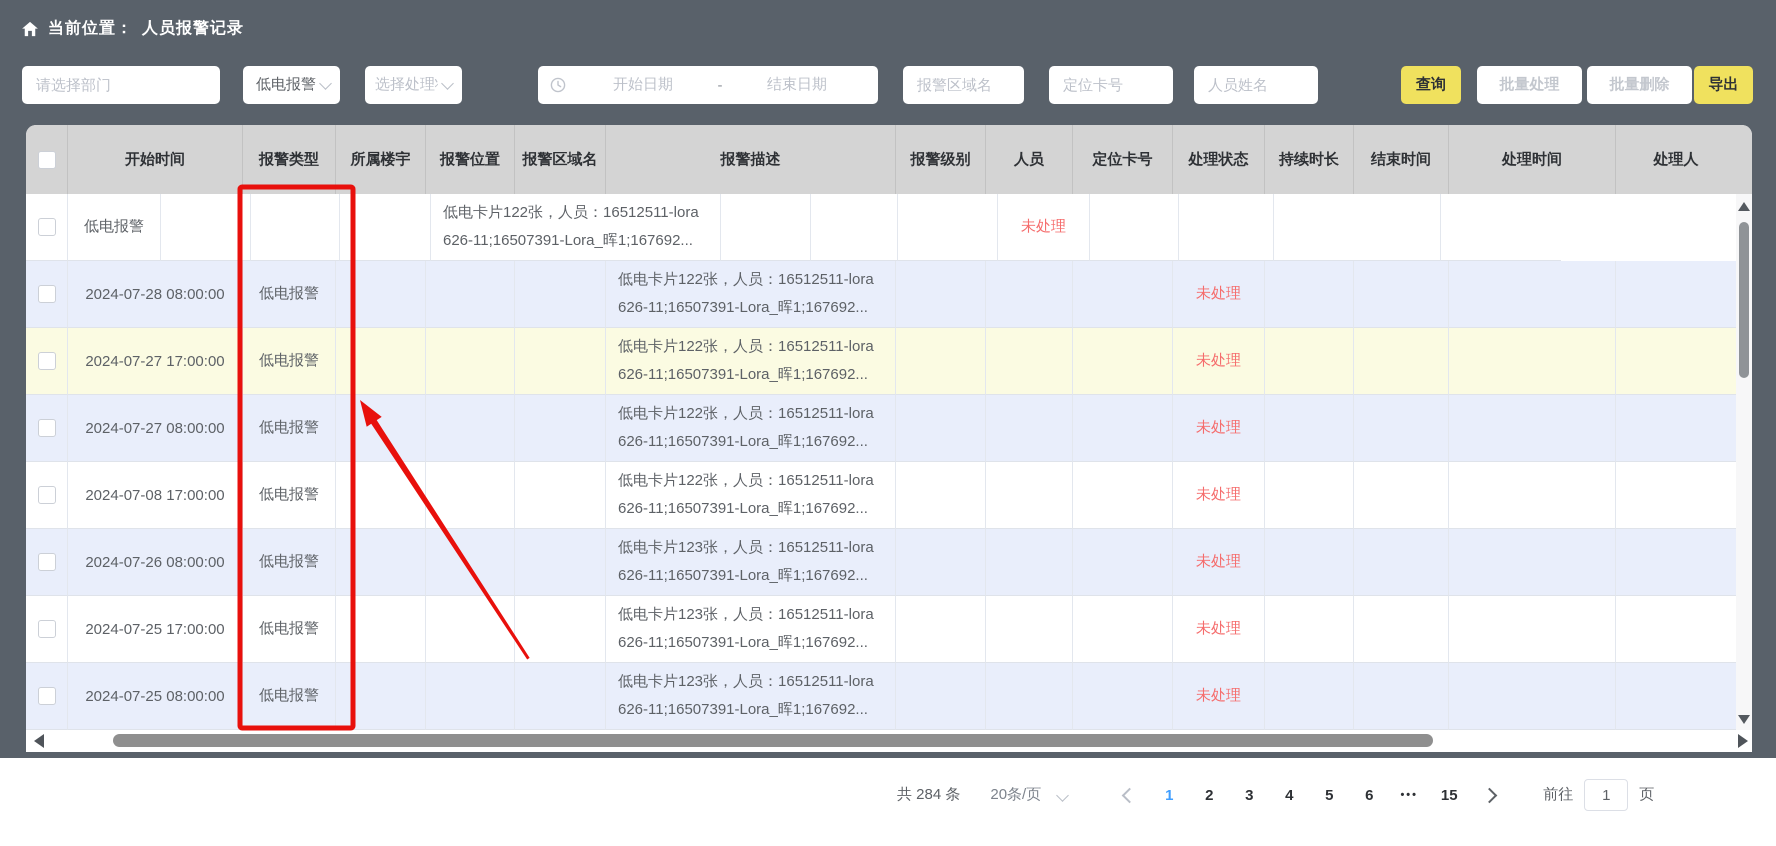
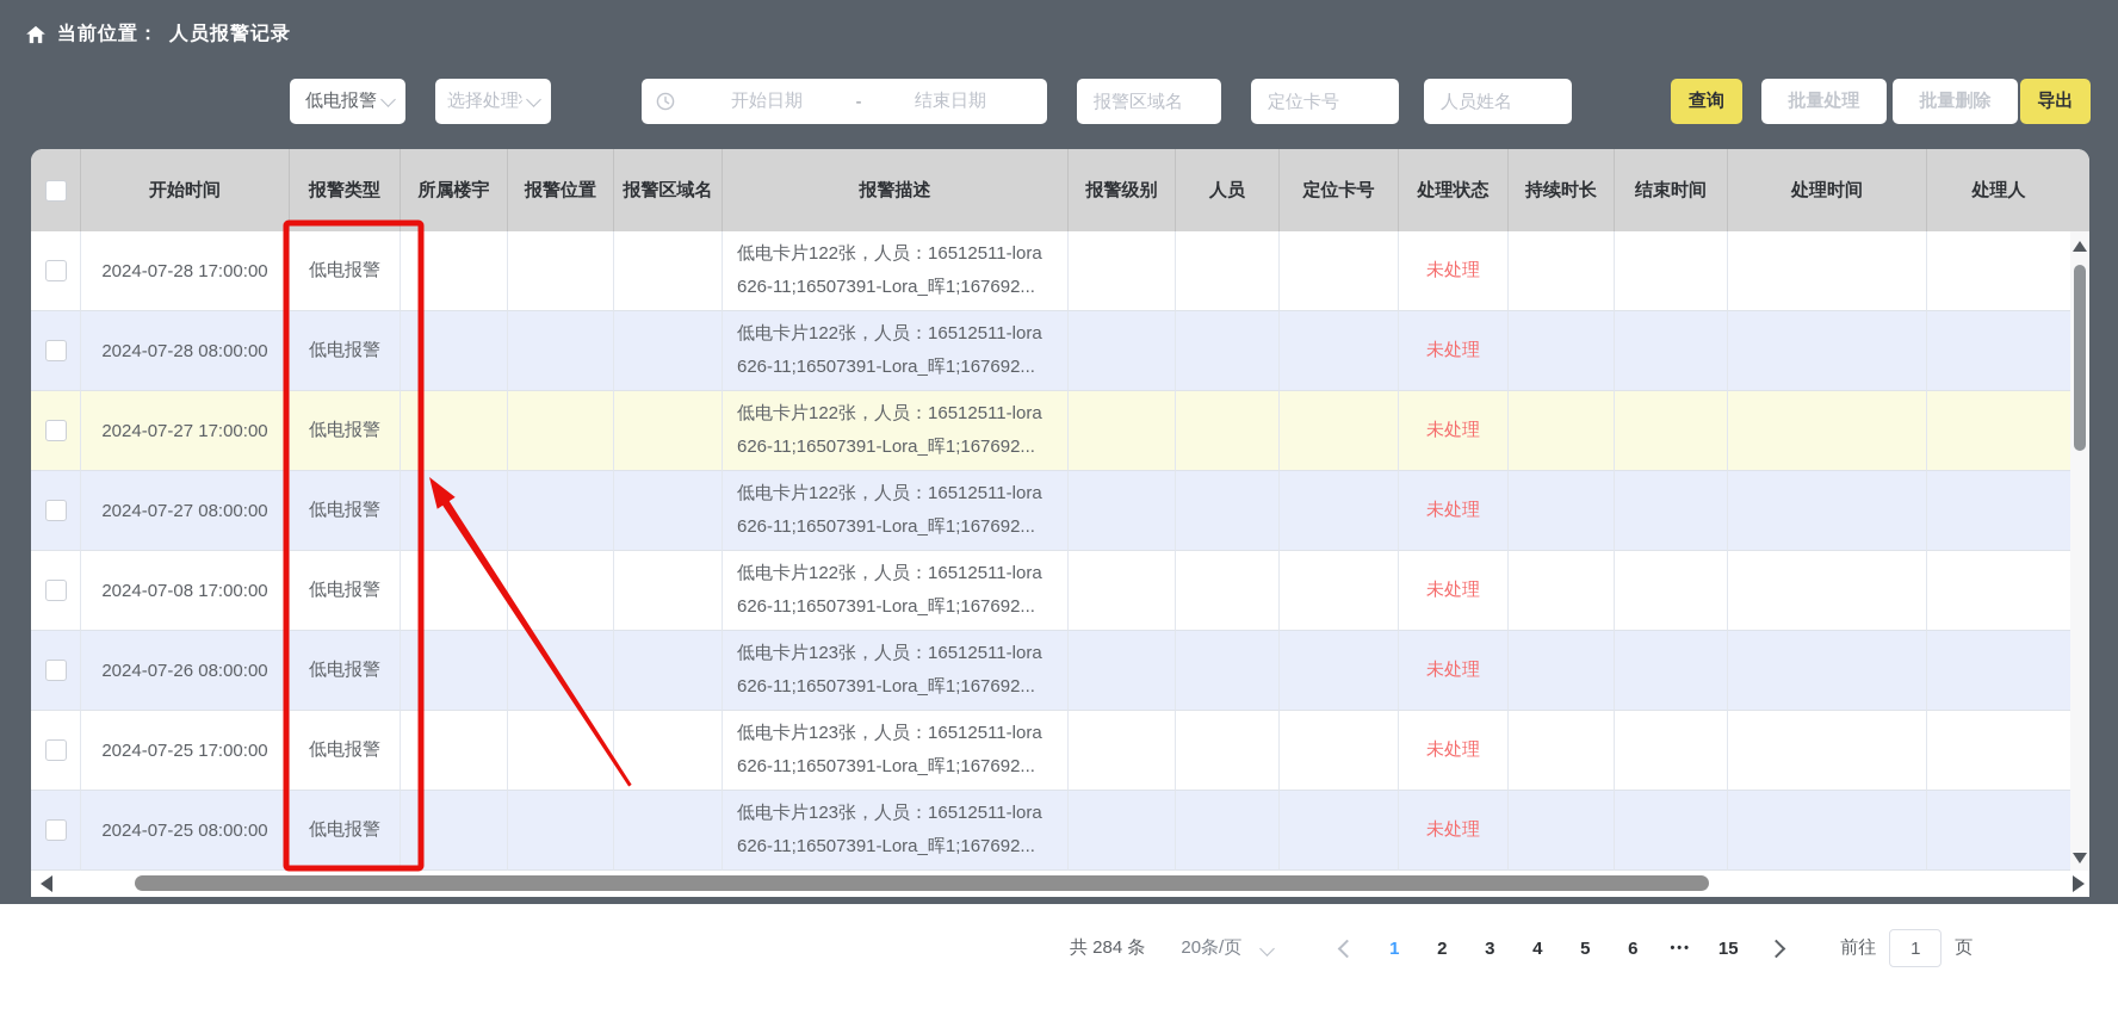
  当前位置：
  人员报警记录
- 请选择部门
  低电报警
  选择处理
  开始日期
  -
  结束日期
  报警区域名
  定位卡号
  人员姓名
  查询
  批量处理
  批量删除
  导出
  开始时间
  报警类型
  所属楼宇
  报警位置
  报警区域名
  报警描述
  报警级别
  人员
  定位卡号
  处理状态
  持续时长
  结束时间
  处理时间
  处理人
+ 2024-07-28 17:00:00
  低电报警
  低电卡片122张，人员：16512511-lora
  626-11;16507391-Lora_晖1;167692...
  未处理
  2024-07-28 08:00:00
  低电报警
  低电卡片122张，人员：16512511-lora
  626-11;16507391-Lora_晖1;167692...
  未处理
  2024-07-27 17:00:00
  低电报警
  低电卡片122张，人员：16512511-lora
  626-11;16507391-Lora_晖1;167692...
  未处理
  2024-07-27 08:00:00
  低电报警
  低电卡片122张，人员：16512511-lora
  626-11;16507391-Lora_晖1;167692...
  未处理
  2024-07-08 17:00:00
  低电报警
  低电卡片122张，人员：16512511-lora
  626-11;16507391-Lora_晖1;167692...
  未处理
  2024-07-26 08:00:00
  低电报警
  低电卡片123张，人员：16512511-lora
  626-11;16507391-Lora_晖1;167692...
  未处理
  2024-07-25 17:00:00
  低电报警
  低电卡片123张，人员：16512511-lora
  626-11;16507391-Lora_晖1;167692...
  未处理
  2024-07-25 08:00:00
  低电报警
  低电卡片123张，人员：16512511-lora
  626-11;16507391-Lora_晖1;167692...
  未处理
  共 284 条
  20条/页
  1
  2
  3
  4
  5
  6
  •••
  15
  前往
  1
  页
